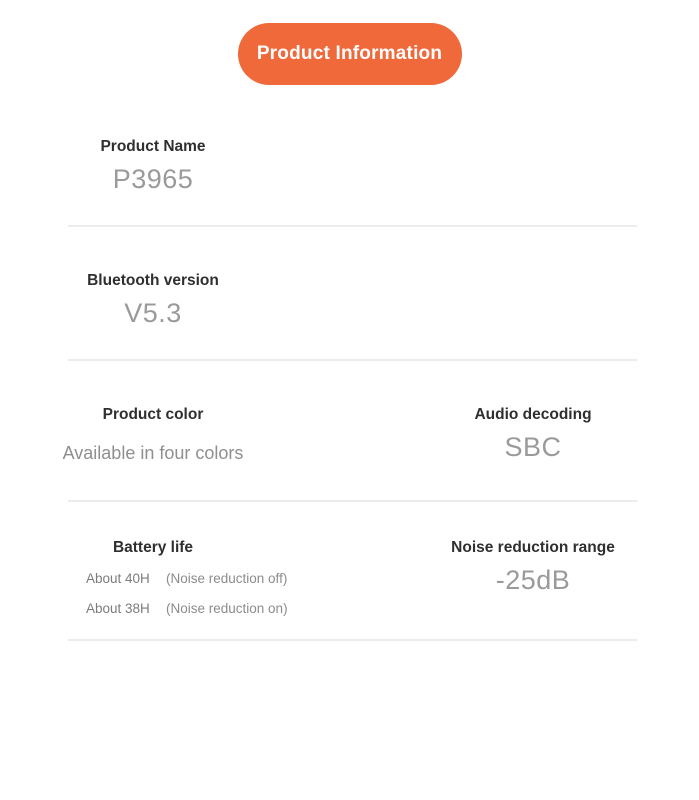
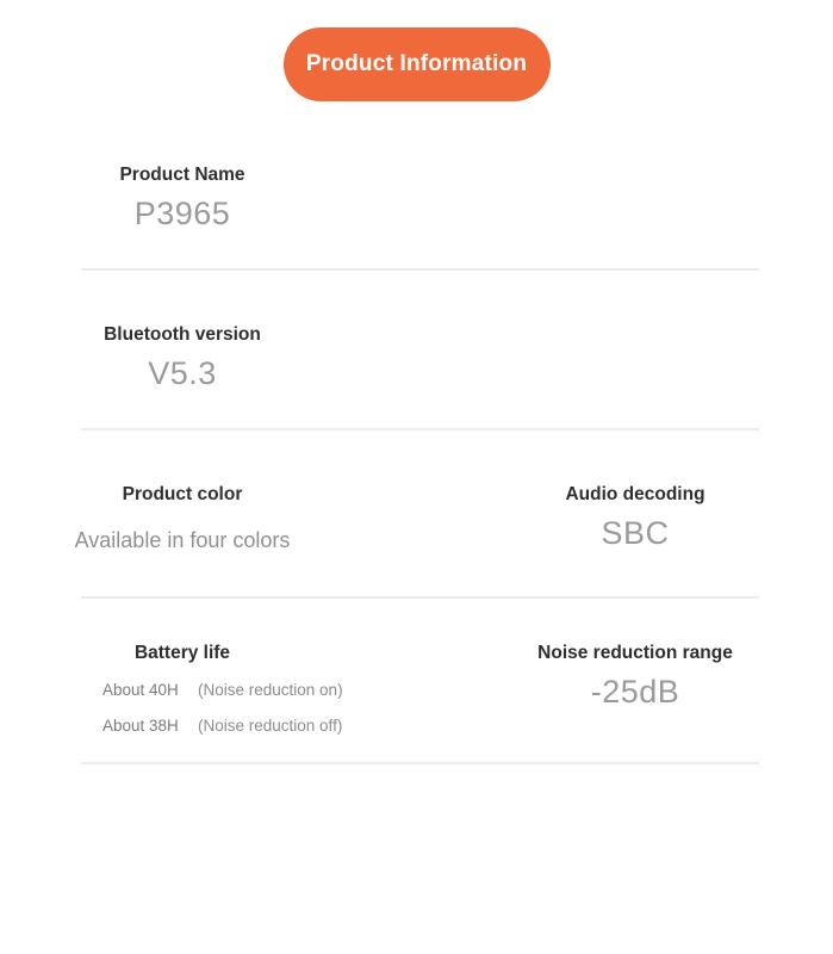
  Product Information
  Product Name
  P3965
  Bluetooth version
  V5.3
  Product color
  Available in four colors
  Audio decoding
  SBC
  Battery life
  About 40H
- (Noise reduction off)
+ (Noise reduction on)
  About 38H
- (Noise reduction on)
+ (Noise reduction off)
  Noise reduction range
  -25dB
